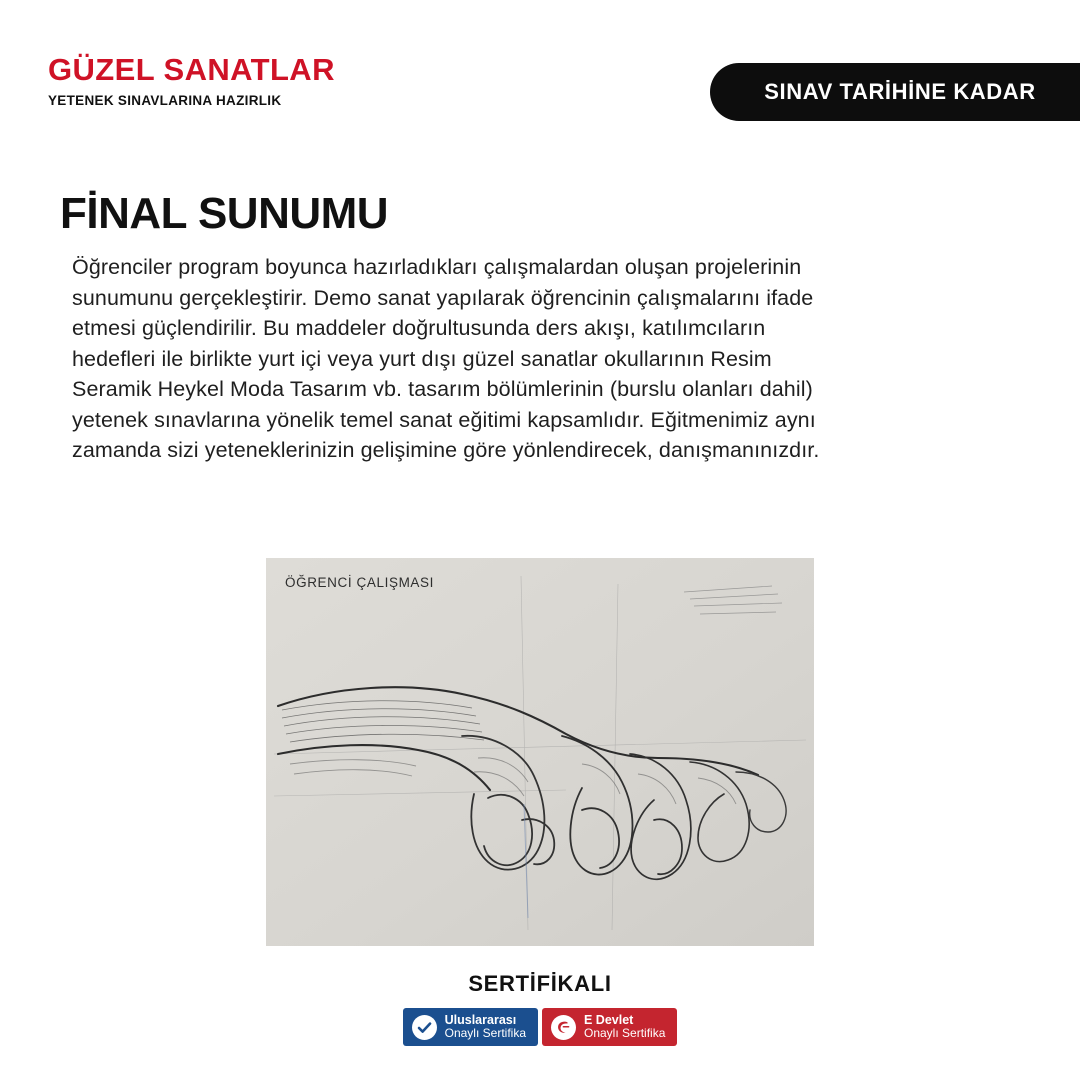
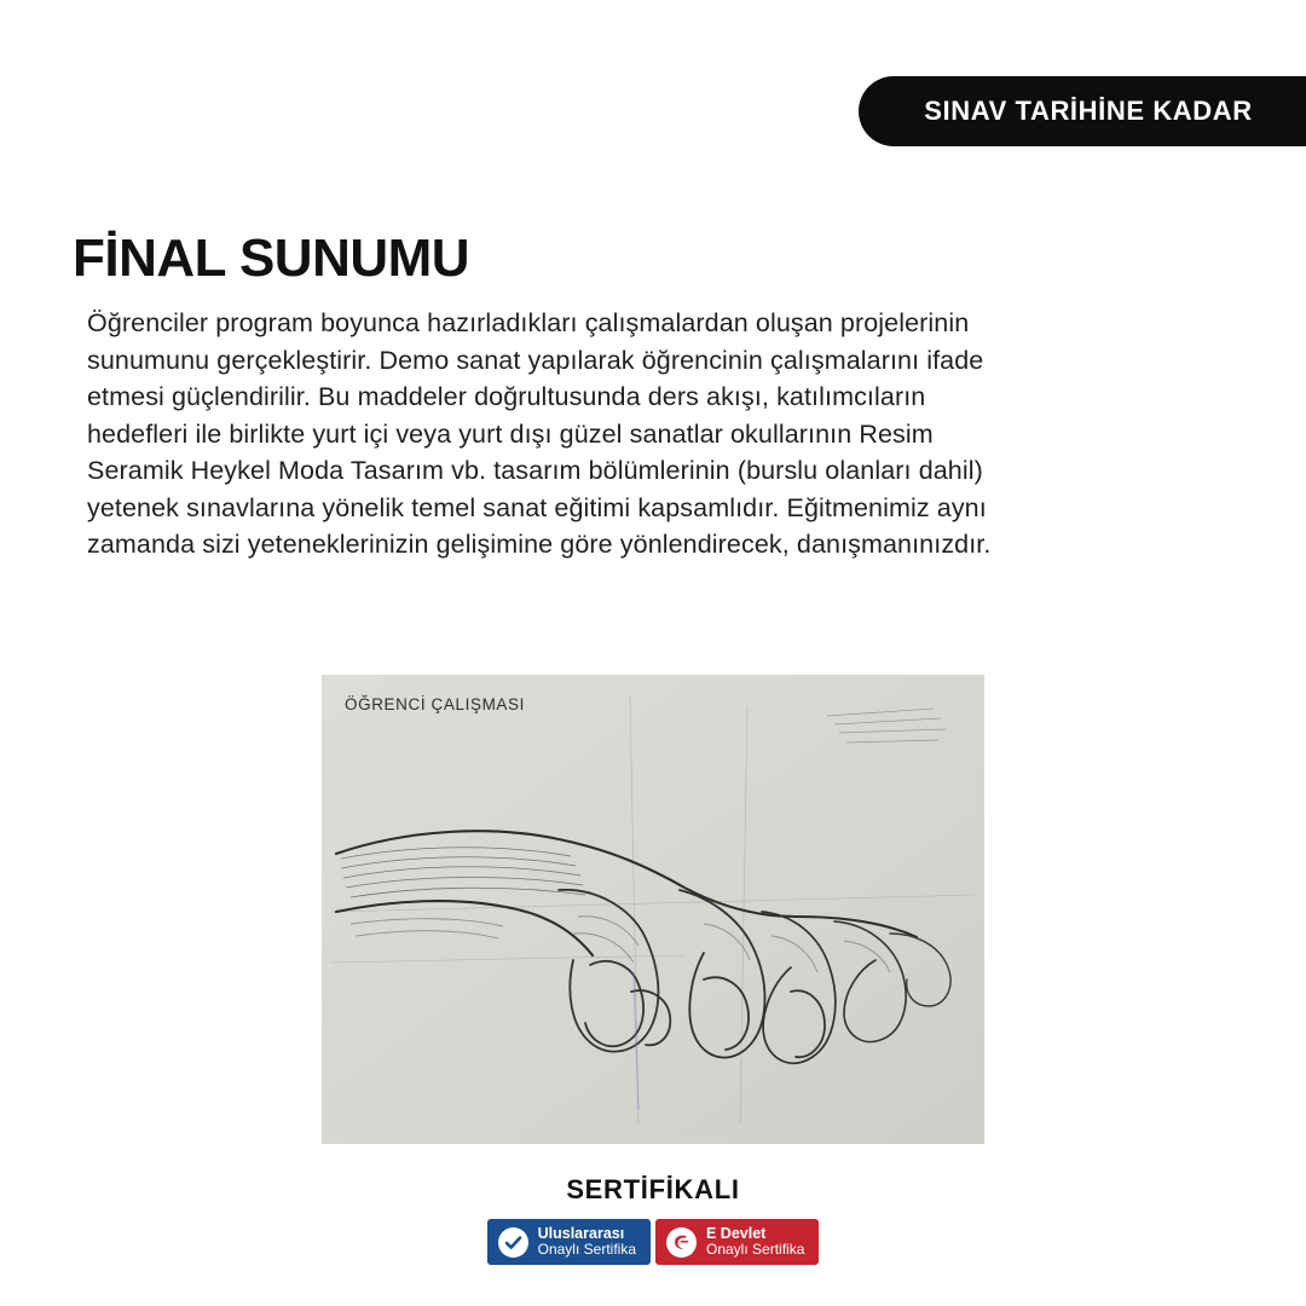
- GÜZEL SANATLAR
- YETENEK SINAVLARINA HAZIRLIK
  SINAV TARİHİNE KADAR
  FİNAL SUNUMU
  Öğrenciler program boyunca hazırladıkları çalışmalardan oluşan projelerinin sunumunu gerçekleştirir. Demo sanat yapılarak öğrencinin çalışmalarını ifade etmesi güçlendirilir. Bu maddeler doğrultusunda ders akışı, katılımcıların hedefleri ile birlikte yurt içi veya yurt dışı güzel sanatlar okullarının Resim Seramik Heykel Moda Tasarım vb. tasarım bölümlerinin (burslu olanları dahil) yetenek sınavlarına yönelik temel sanat eğitimi kapsamlıdır. Eğitmenimiz aynı zamanda sizi yeteneklerinizin gelişimine göre yönlendirecek, danışmanınızdır.
  ÖĞRENCİ ÇALIŞMASI
  SERTİFİKALI
  Uluslararası
  Onaylı Sertifika
  E Devlet
  Onaylı Sertifika
